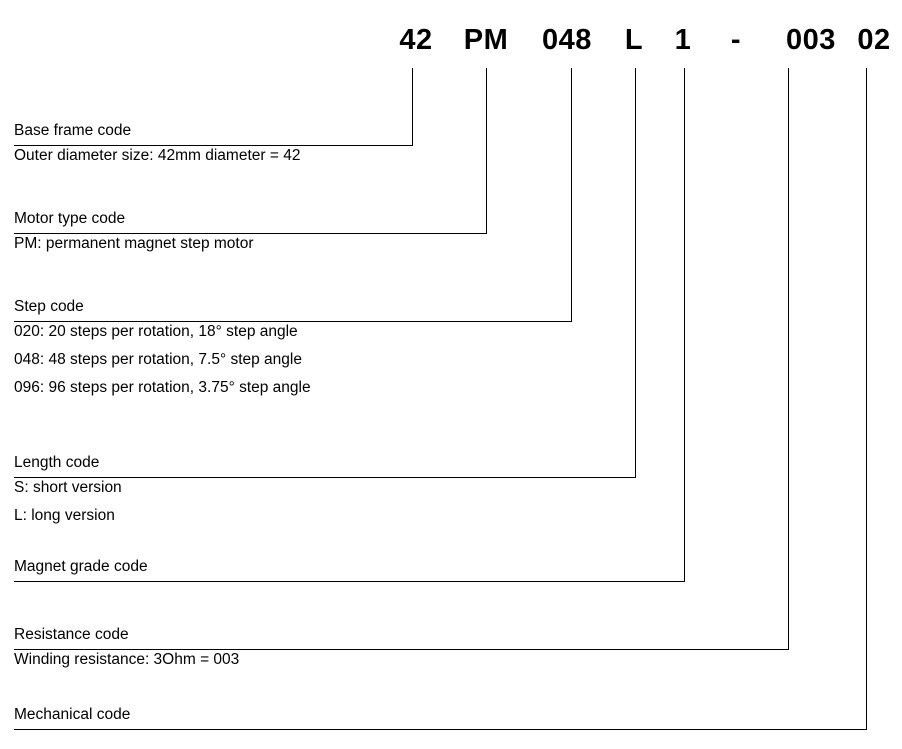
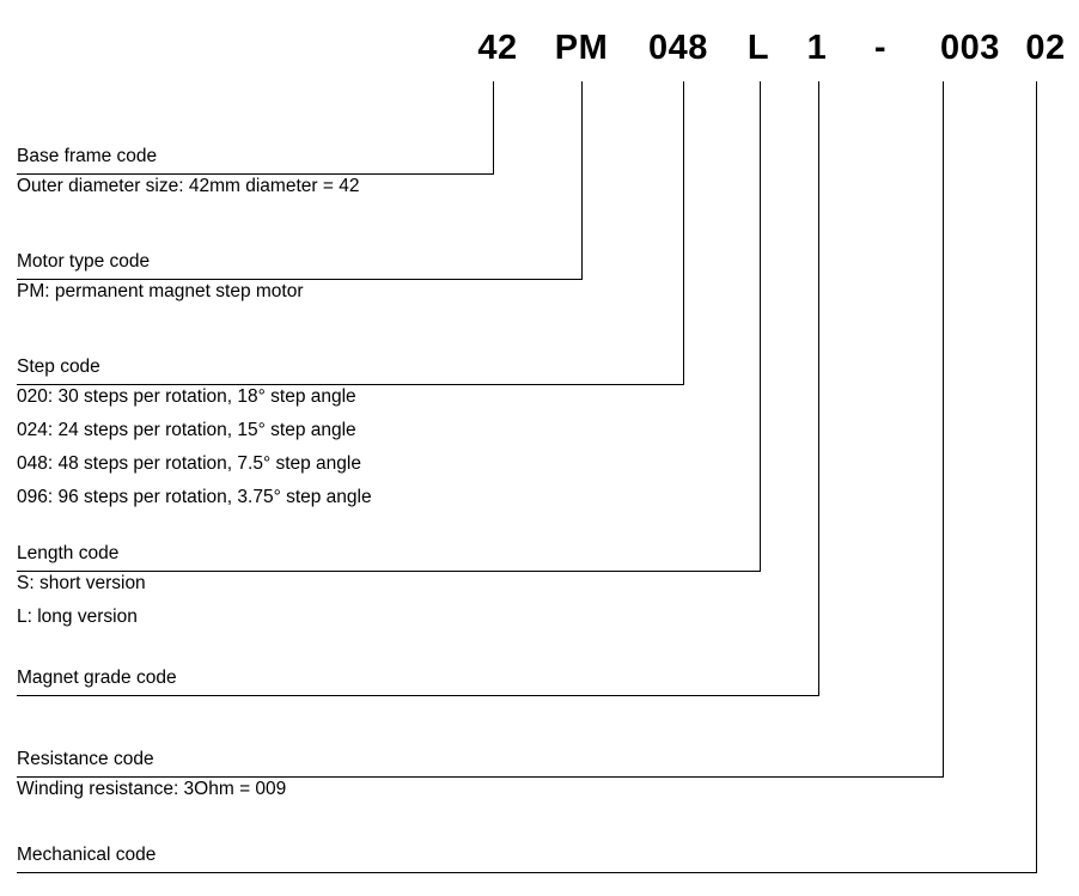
  42
  PM
  048
  L
  1
  -
  003
  02
  Base frame code
  Outer diameter size: 42mm diameter = 42
  Motor type code
  PM: permanent magnet step motor
  Step code
- 020: 20 steps per rotation, 18° step angle
+ 020: 30 steps per rotation, 18° step angle
+ 024: 24 steps per rotation, 15° step angle
  048: 48 steps per rotation, 7.5° step angle
  096: 96 steps per rotation, 3.75° step angle
  Length code
  S: short version
  L: long version
  Magnet grade code
  Resistance code
- Winding resistance: 3Ohm = 003
+ Winding resistance: 3Ohm = 009
  Mechanical code
